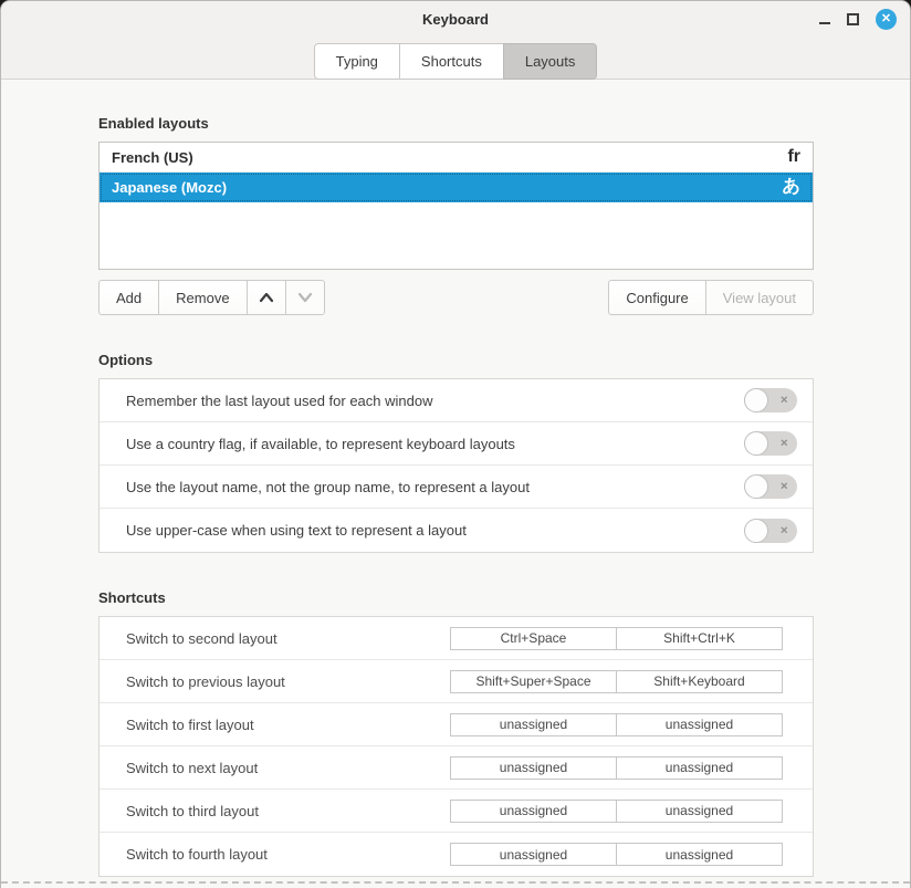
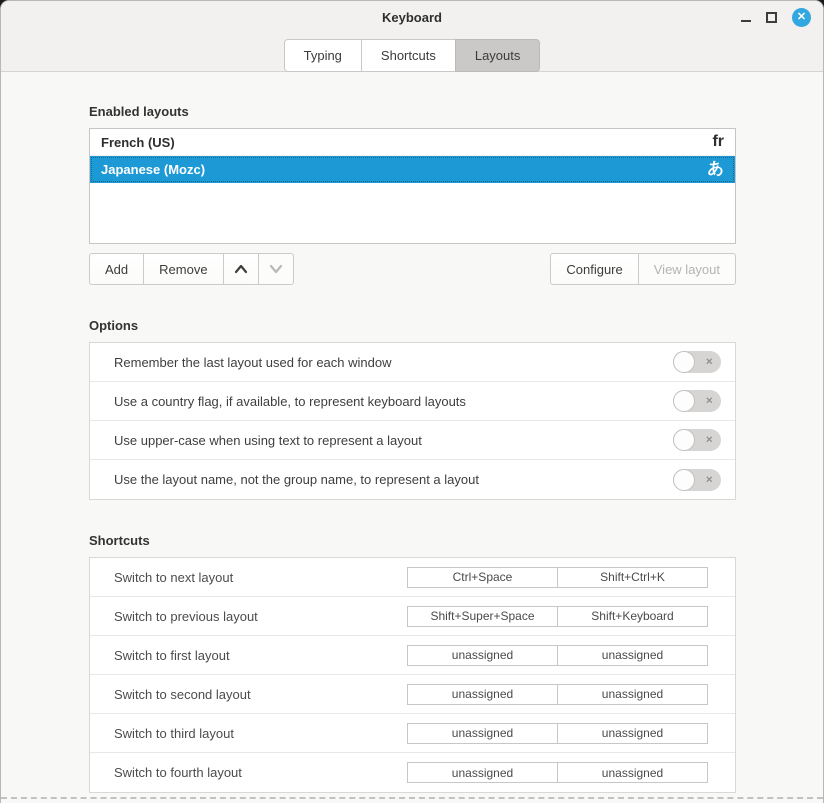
  Keyboard
  ✕
  Typing
  Shortcuts
  Layouts
  Enabled layouts
  French (US)
  fr
  Japanese (Mozc)
  あ
  Add
  Remove
  Configure
  View layout
  Options
  Remember the last layout used for each window
  ✕
  Use a country flag, if available, to represent keyboard layouts
  ✕
- Use the layout name, not the group name, to represent a layout
+ Use upper-case when using text to represent a layout
  ✕
- Use upper-case when using text to represent a layout
+ Use the layout name, not the group name, to represent a layout
  ✕
  Shortcuts
- Switch to second layout
+ Switch to next layout
  Ctrl+Space
  Shift+Ctrl+K
  Switch to previous layout
  Shift+Super+Space
  Shift+Keyboard
  Switch to first layout
  unassigned
  unassigned
- Switch to next layout
+ Switch to second layout
  unassigned
  unassigned
  Switch to third layout
  unassigned
  unassigned
  Switch to fourth layout
  unassigned
  unassigned
